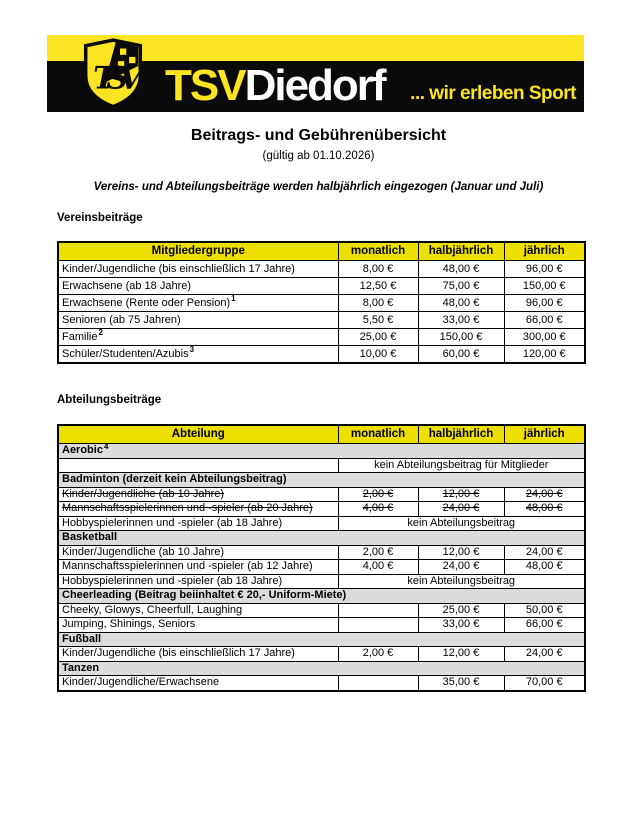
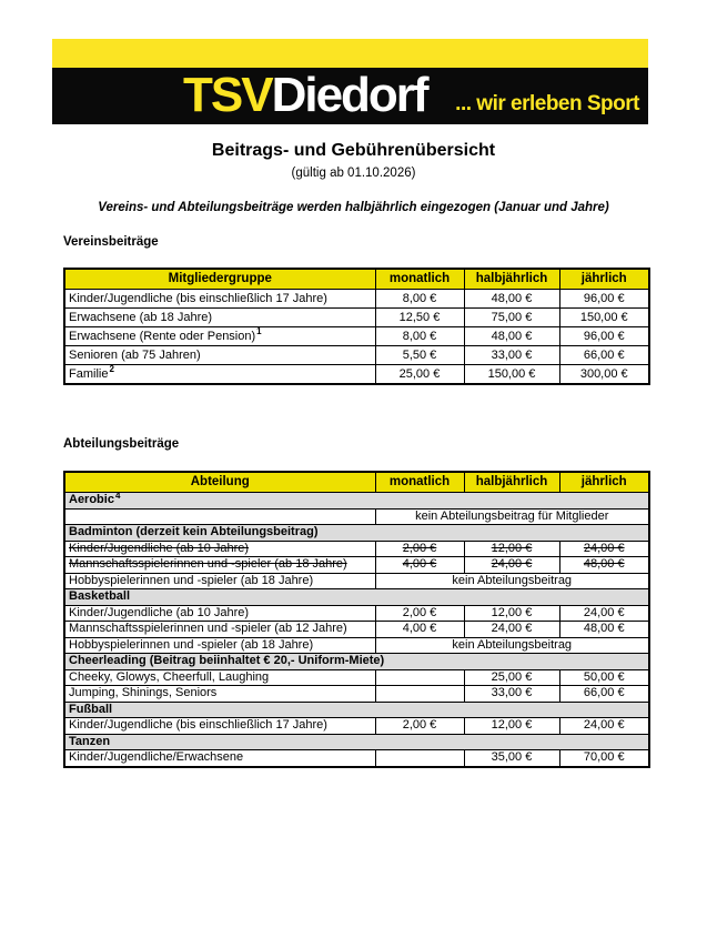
  TSVDiedorf
  ... wir erleben Sport
- TSV
  Beitrags- und Gebührenübersicht
  (gültig ab 01.10.2026)
- Vereins- und Abteilungsbeiträge werden halbjährlich eingezogen (Januar und Juli)
+ Vereins- und Abteilungsbeiträge werden halbjährlich eingezogen (Januar und Jahre)
  Vereinsbeiträge
  Abteilungsbeiträge
  Mitgliedergruppe	monatlich	halbjährlich	jährlich
  Kinder/Jugendliche (bis einschließlich 17 Jahre)	8,00 €	48,00 €	96,00 €
  Erwachsene (ab 18 Jahre)	12,50 €	75,00 €	150,00 €
  Erwachsene (Rente oder Pension)1	8,00 €	48,00 €	96,00 €
  Senioren (ab 75 Jahren)	5,50 €	33,00 €	66,00 €
  Familie2	25,00 €	150,00 €	300,00 €
- Schüler/Studenten/Azubis3	10,00 €	60,00 €	120,00 €
  Abteilung	monatlich	halbjährlich	jährlich
  Aerobic4
  	kein Abteilungsbeitrag für Mitglieder
  Badminton (derzeit kein Abteilungsbeitrag)
  Kinder/Jugendliche (ab 10 Jahre)	2,00 €	12,00 €	24,00 €
- Mannschaftsspielerinnen und -spieler (ab 20 Jahre)	4,00 €	24,00 €	48,00 €
+ Mannschaftsspielerinnen und -spieler (ab 18 Jahre)	4,00 €	24,00 €	48,00 €
  Hobbyspielerinnen und -spieler (ab 18 Jahre)	kein Abteilungsbeitrag
  Basketball
  Kinder/Jugendliche (ab 10 Jahre)	2,00 €	12,00 €	24,00 €
  Mannschaftsspielerinnen und -spieler (ab 12 Jahre)	4,00 €	24,00 €	48,00 €
  Hobbyspielerinnen und -spieler (ab 18 Jahre)	kein Abteilungsbeitrag
  Cheerleading (Beitrag beiinhaltet € 20,- Uniform-Miete)
  Cheeky, Glowys, Cheerfull, Laughing		25,00 €	50,00 €
  Jumping, Shinings, Seniors		33,00 €	66,00 €
  Fußball
  Kinder/Jugendliche (bis einschließlich 17 Jahre)	2,00 €	12,00 €	24,00 €
  Tanzen
  Kinder/Jugendliche/Erwachsene		35,00 €	70,00 €
